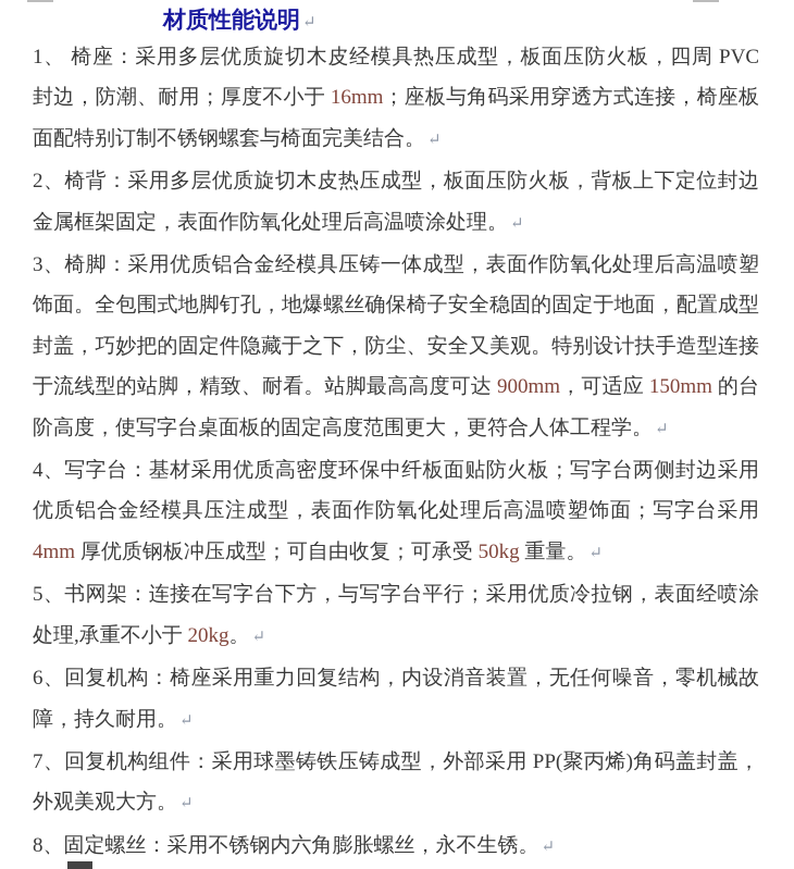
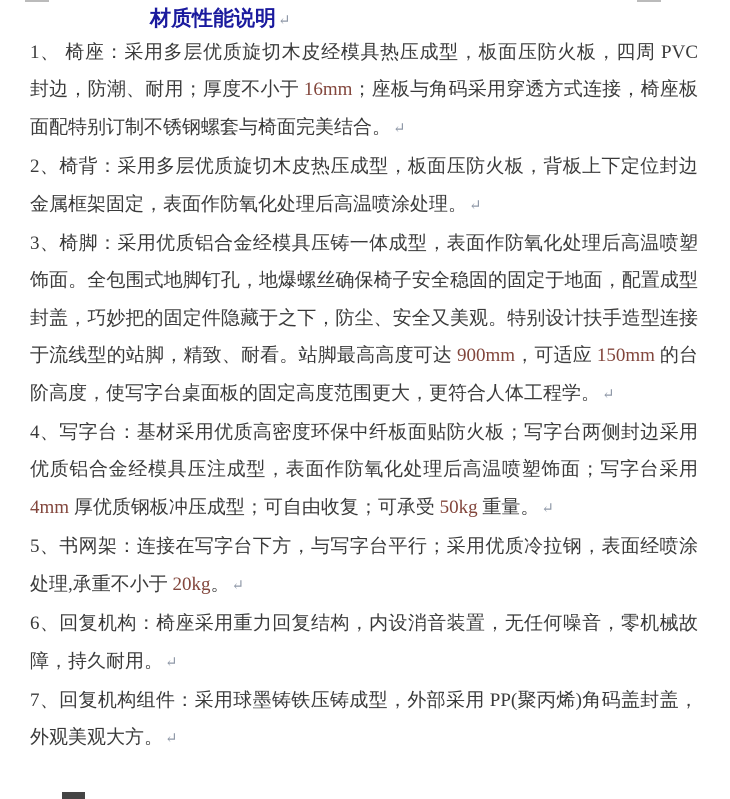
  材质性能说明 ↵
  1、 椅座：采用多层优质旋切木皮经模具热压成型，板面压防火板，四周 PVC 封边，防潮、耐用；厚度不小于 16mm；座板与角码采用穿透方式连接，椅座板面配特别订制不锈钢螺套与椅面完美结合。 ↵
  2、椅背：采用多层优质旋切木皮热压成型，板面压防火板，背板上下定位封边金属框架固定，表面作防氧化处理后高温喷涂处理。 ↵
  3、椅脚：采用优质铝合金经模具压铸一体成型，表面作防氧化处理后高温喷塑饰面。全包围式地脚钉孔，地爆螺丝确保椅子安全稳固的固定于地面，配置成型封盖，巧妙把的固定件隐藏于之下，防尘、安全又美观。特别设计扶手造型连接于流线型的站脚，精致、耐看。站脚最高高度可达 900mm，可适应 150mm 的台阶高度，使写字台桌面板的固定高度范围更大，更符合人体工程学。 ↵
  4、写字台：基材采用优质高密度环保中纤板面贴防火板；写字台两侧封边采用优质铝合金经模具压注成型，表面作防氧化处理后高温喷塑饰面；写字台采用 4mm 厚优质钢板冲压成型；可自由收复；可承受 50kg 重量。 ↵
  5、书网架：连接在写字台下方，与写字台平行；采用优质冷拉钢，表面经喷涂处理,承重不小于 20kg。 ↵
  6、回复机构：椅座采用重力回复结构，内设消音装置，无任何噪音，零机械故障，持久耐用。 ↵
  7、回复机构组件：采用球墨铸铁压铸成型，外部采用 PP(聚丙烯)角码盖封盖，外观美观大方。 ↵
- 8、固定螺丝：采用不锈钢内六角膨胀螺丝，永不生锈。 ↵
